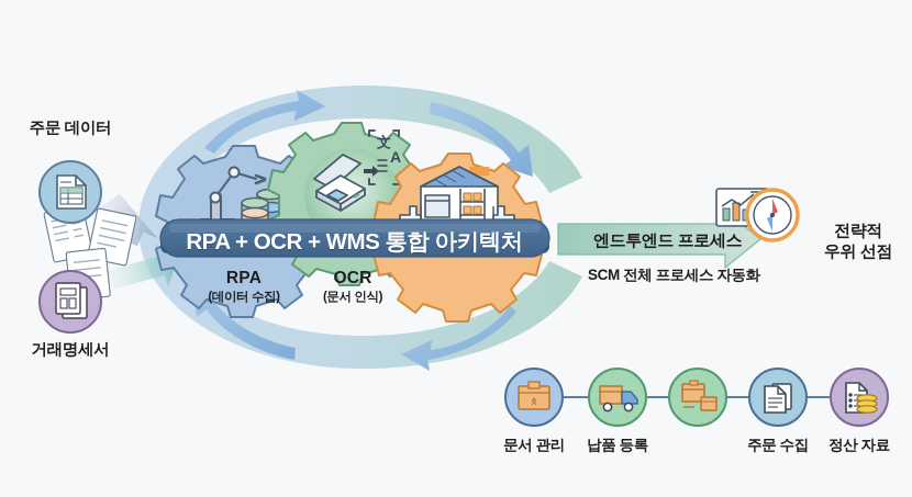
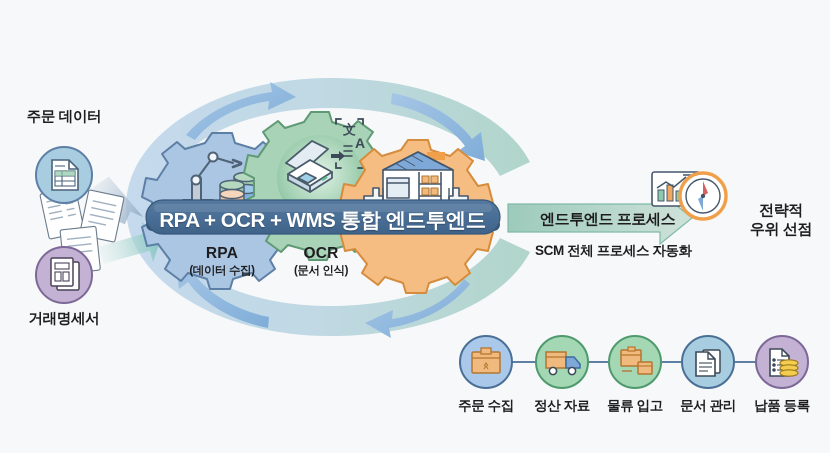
  文
  A
- RPA + OCR + WMS 통합 아키텍처
+ RPA + OCR + WMS 통합 엔드투엔드
  주문 데이터
  거래명세서
  RPA
  (데이터 수집)
  OCR
  (문서 인식)
  엔드투엔드 프로세스
  SCM 전체 프로세스 자동화
  전략적
  우위 선점
- 문서 관리
+ 주문 수집
- 납품 등록
+ 정산 자료
+ 물류 입고
- 주문 수집
+ 문서 관리
- 정산 자료
+ 납품 등록
